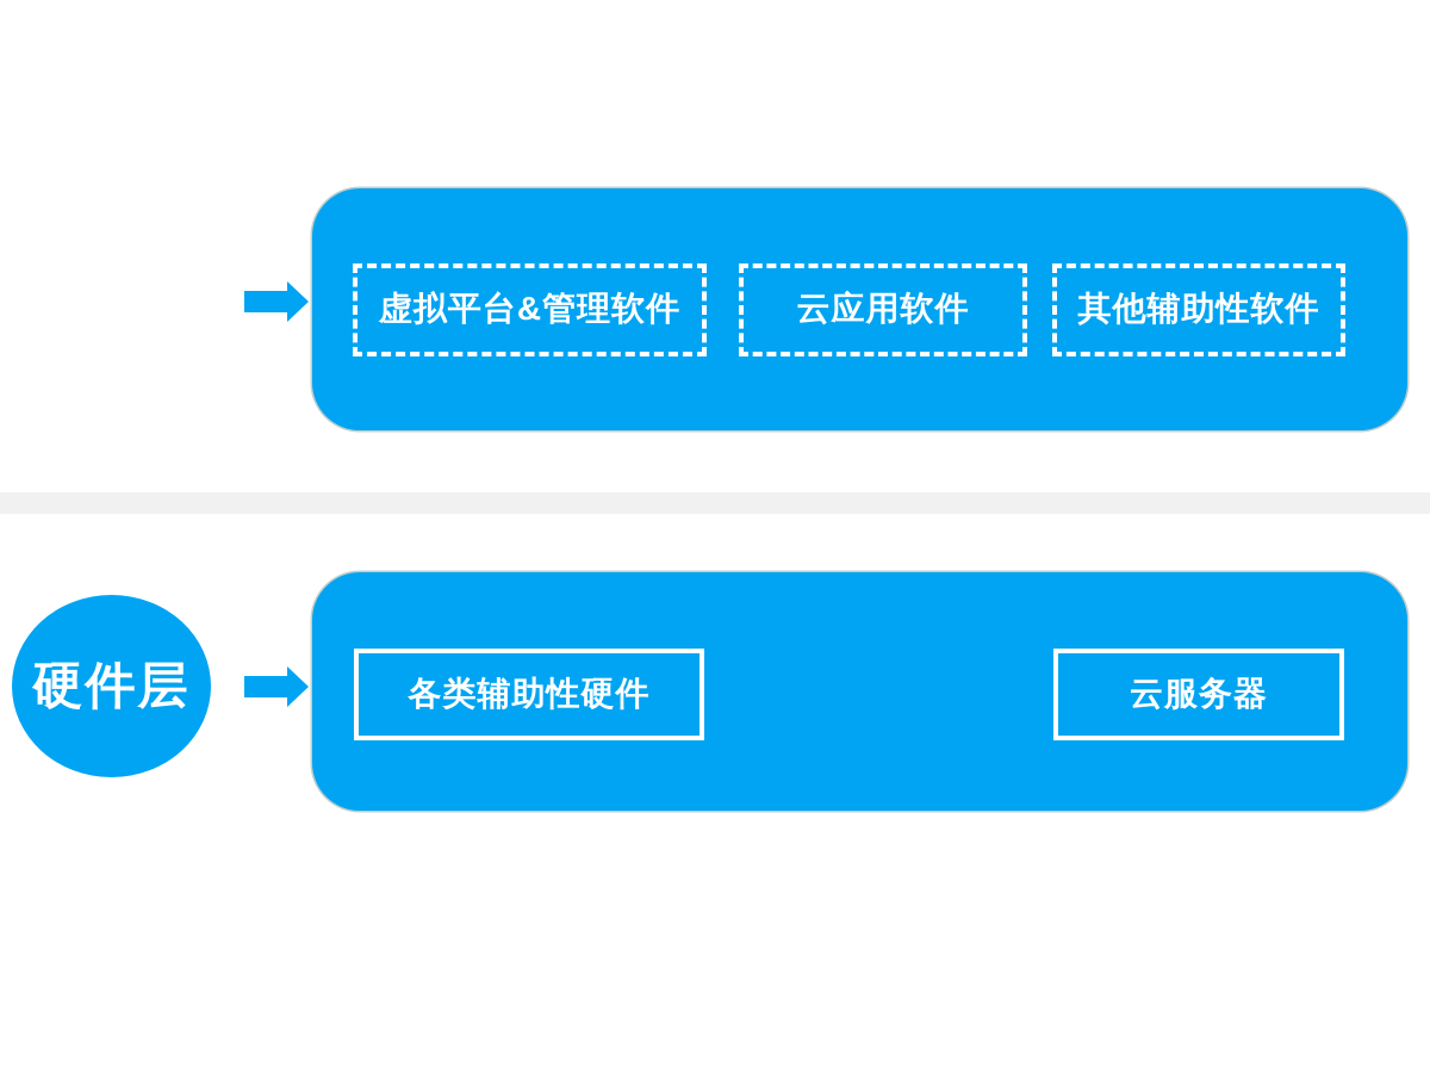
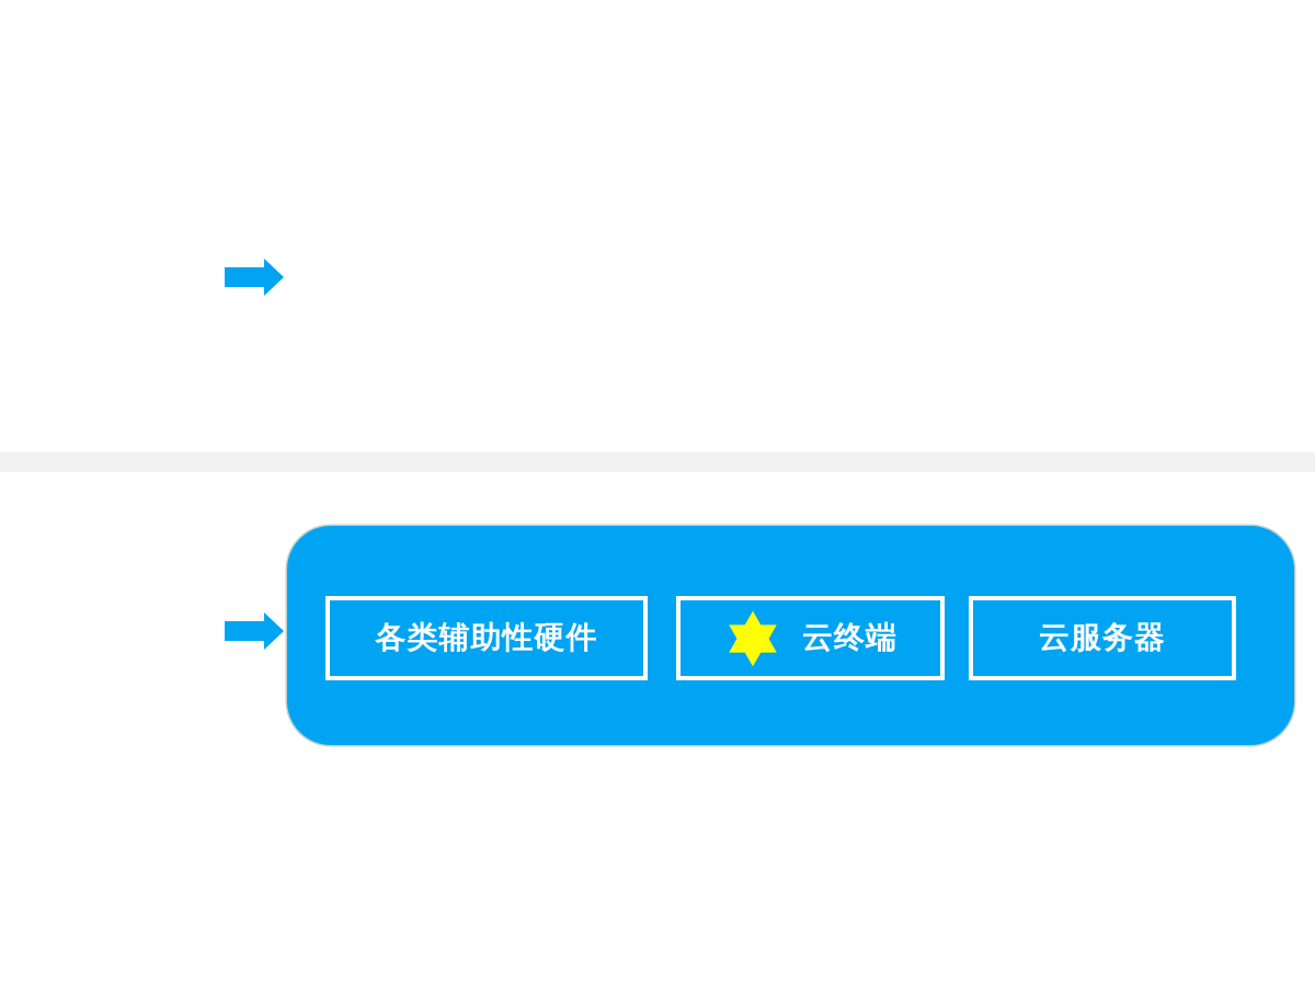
- 虚拟平台&管理软件
- 云应用软件
- 其他辅助性软件
- 硬件层
  各类辅助性硬件
+ 云终端
  云服务器
